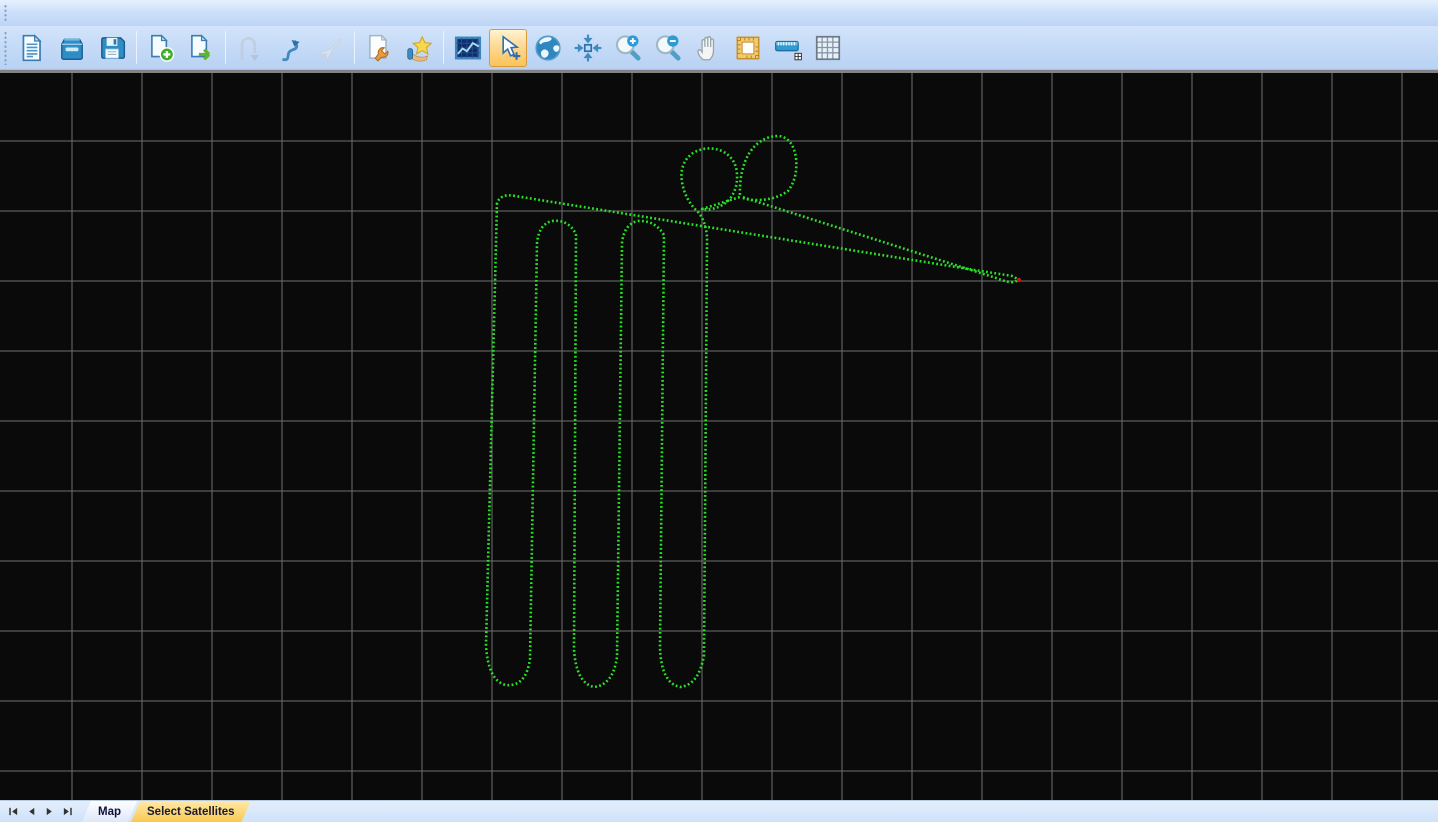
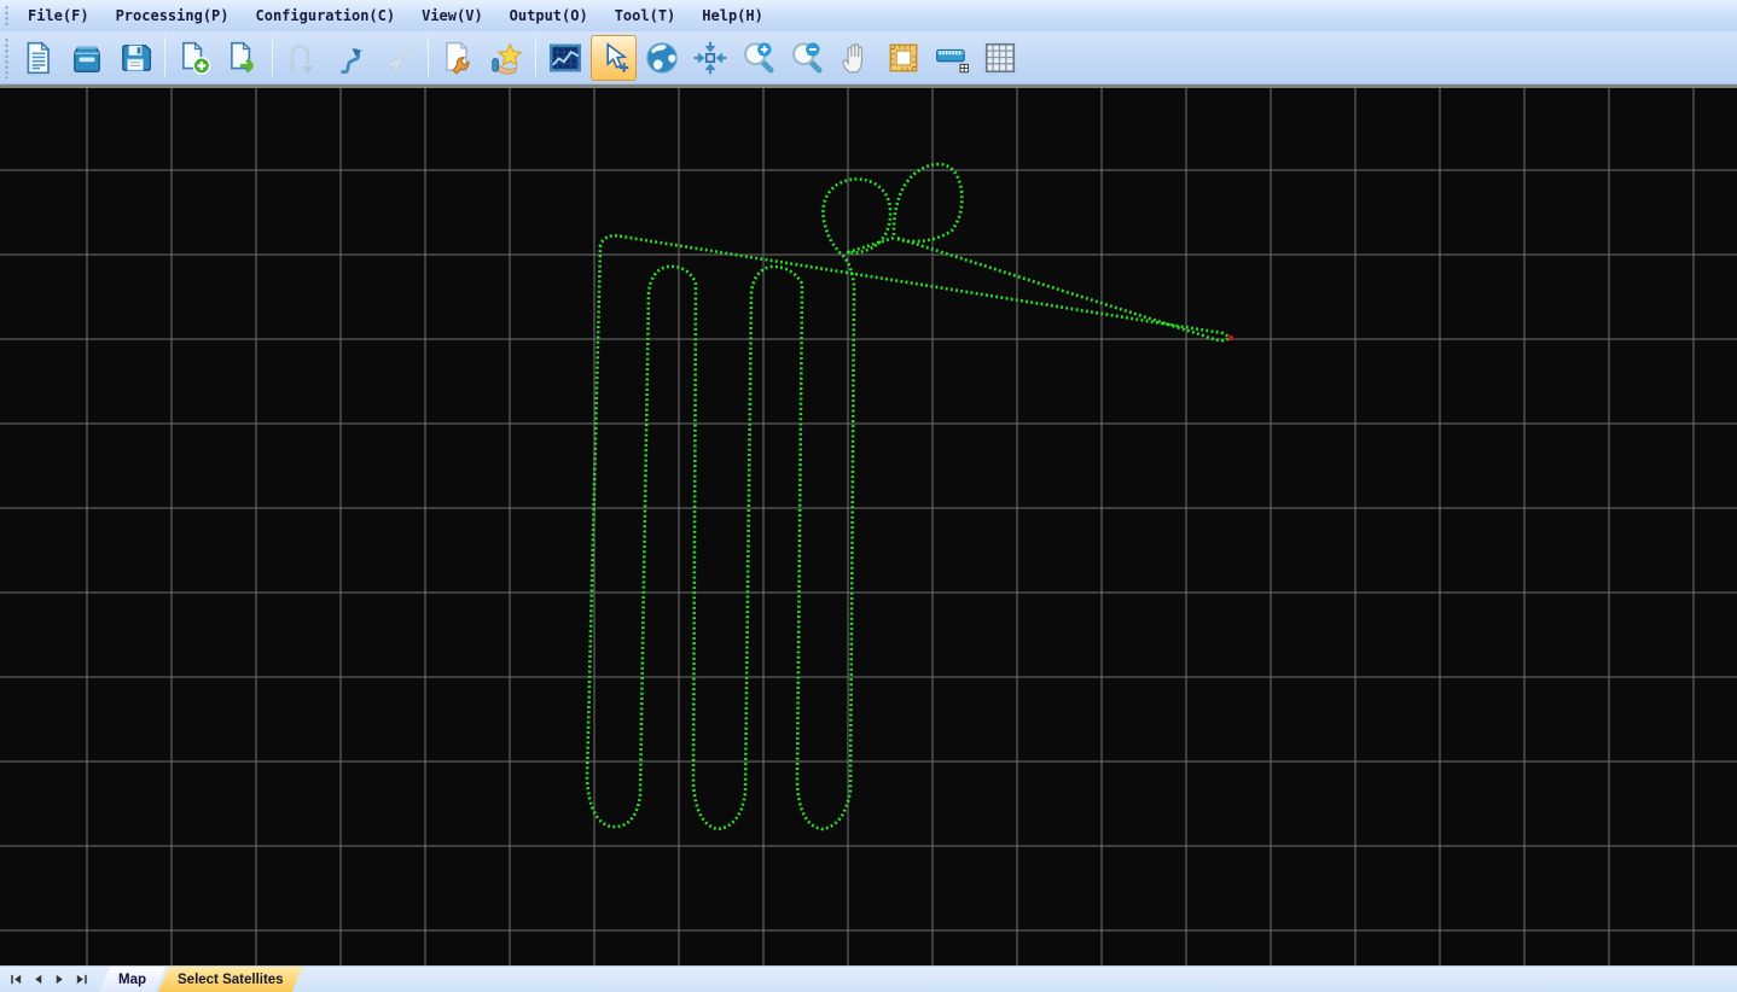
+ File(F)
+ Processing(P)
+ Configuration(C)
+ View(V)
+ Output(O)
+ Tool(T)
+ Help(H)
  Map
  Select Satellites
